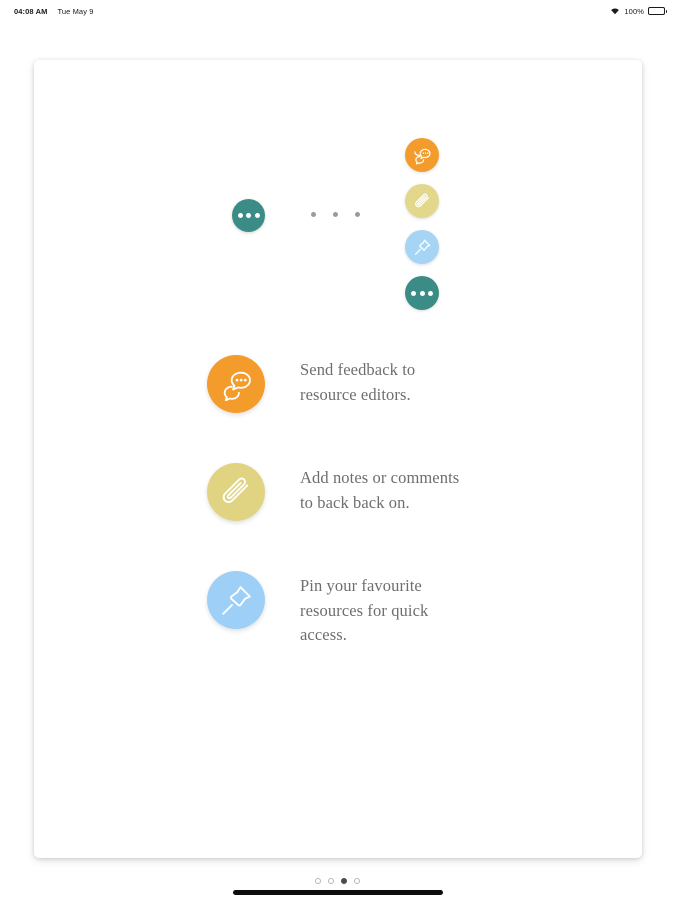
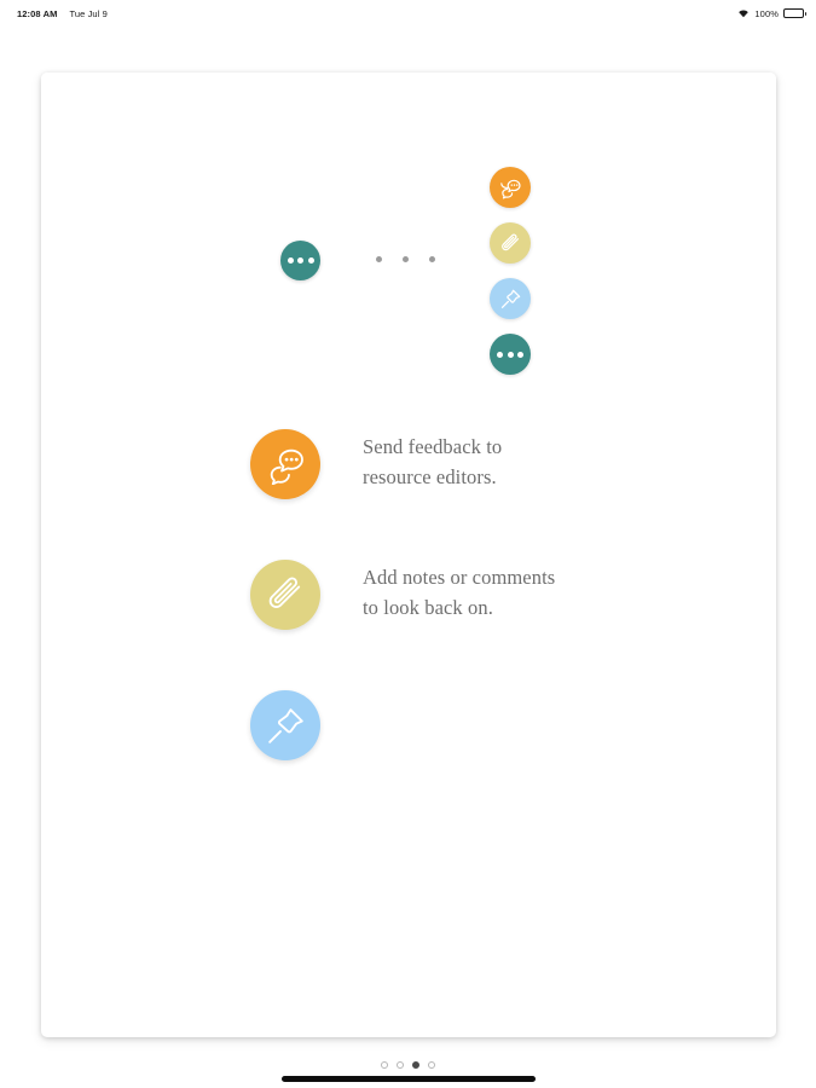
- 04:08 AM
+ 12:08 AM
- Tue May 9
+ Tue Jul 9
  100%
  Send feedback to resource editors.
- Add notes or comments to back back on.
+ Add notes or comments to look back on.
- Pin your favourite resources for quick access.
